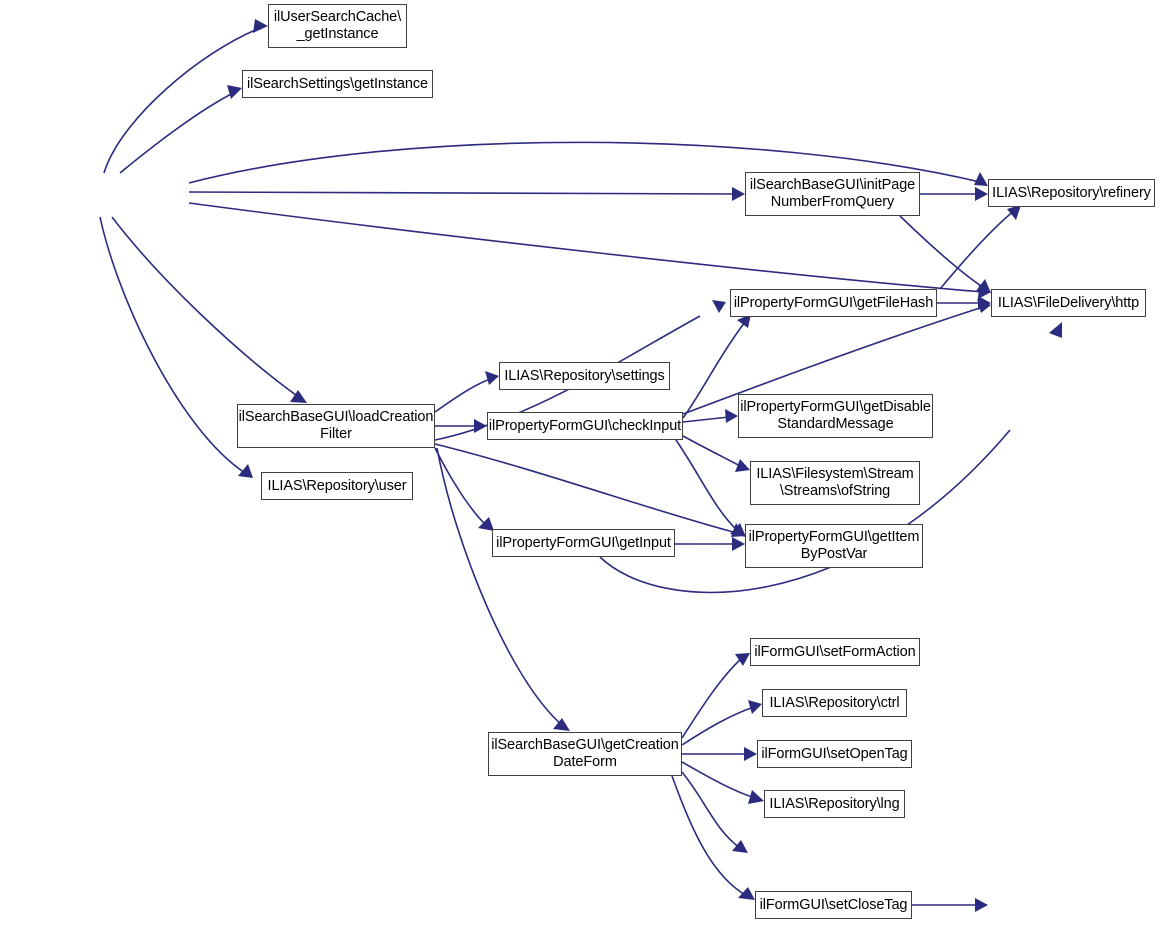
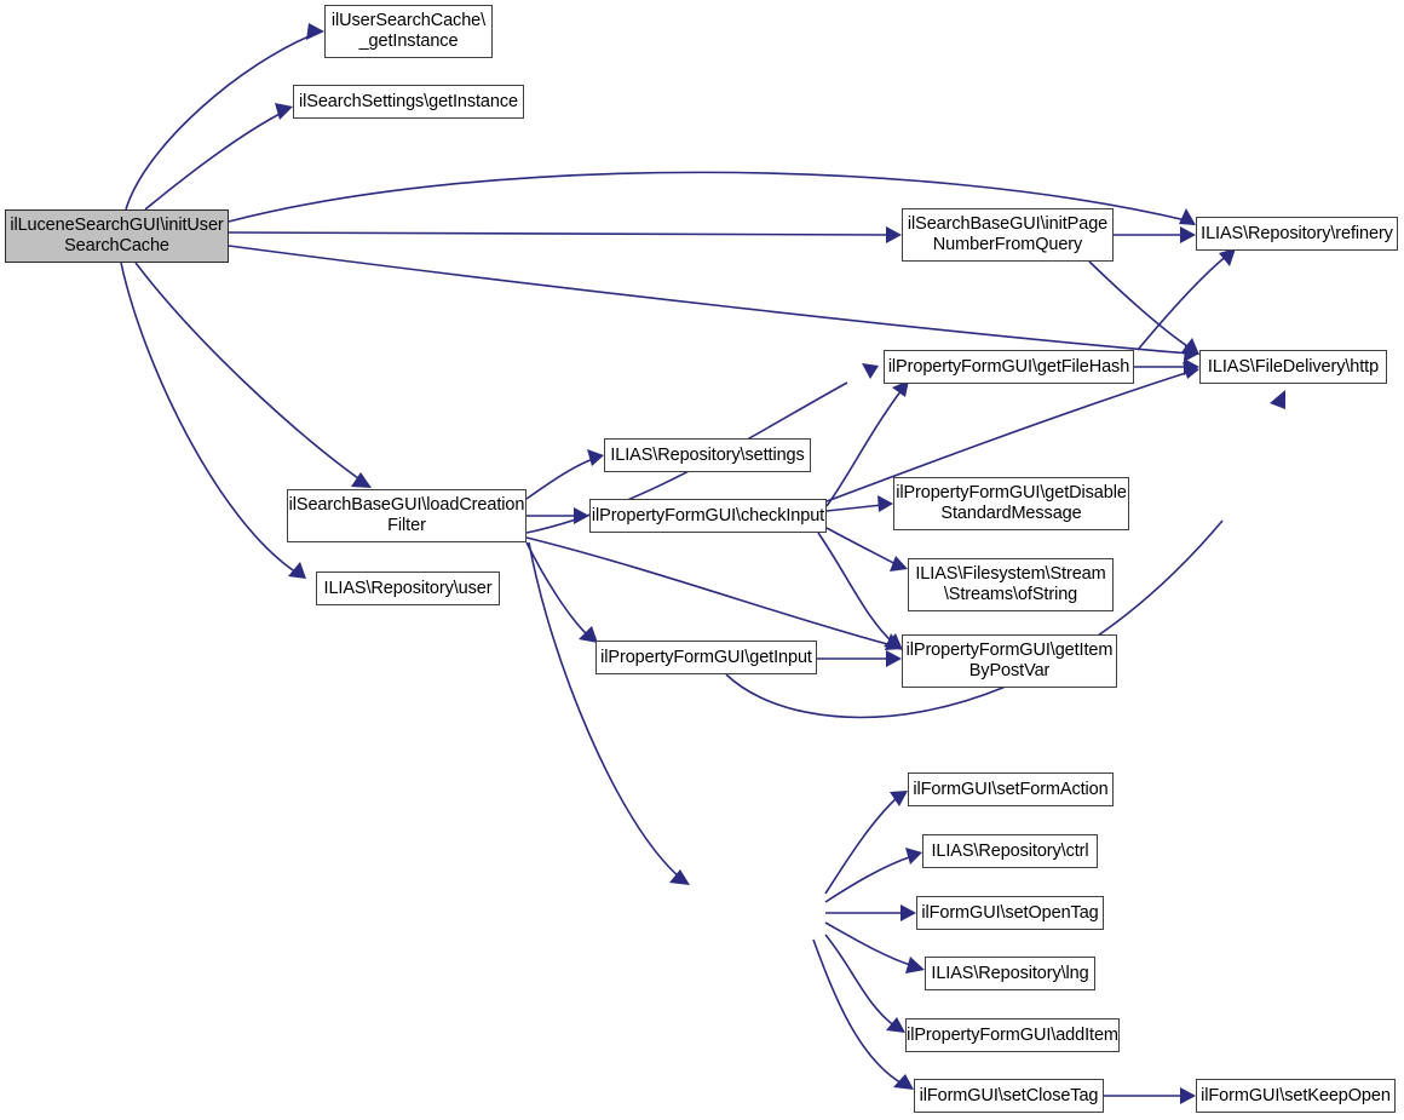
+ ilLuceneSearchGUI\initUser
+ SearchCache
  ilUserSearchCache\
  _getInstance
  ilSearchSettings\getInstance
  ilSearchBaseGUI\initPage
  NumberFromQuery
  ILIAS\Repository\refinery
  ilPropertyFormGUI\getFileHash
  ILIAS\FileDelivery\http
  ilSearchBaseGUI\loadCreation
  Filter
  ILIAS\Repository\settings
  ilPropertyFormGUI\checkInput
  ILIAS\Repository\user
  ilPropertyFormGUI\getDisable
  StandardMessage
  ILIAS\Filesystem\Stream
  \Streams\ofString
  ilPropertyFormGUI\getItem
  ByPostVar
  ilPropertyFormGUI\getInput
- ilSearchBaseGUI\getCreation
- DateForm
  ilFormGUI\setFormAction
  ILIAS\Repository\ctrl
  ilFormGUI\setOpenTag
  ILIAS\Repository\lng
+ ilPropertyFormGUI\addItem
  ilFormGUI\setCloseTag
+ ilFormGUI\setKeepOpen
